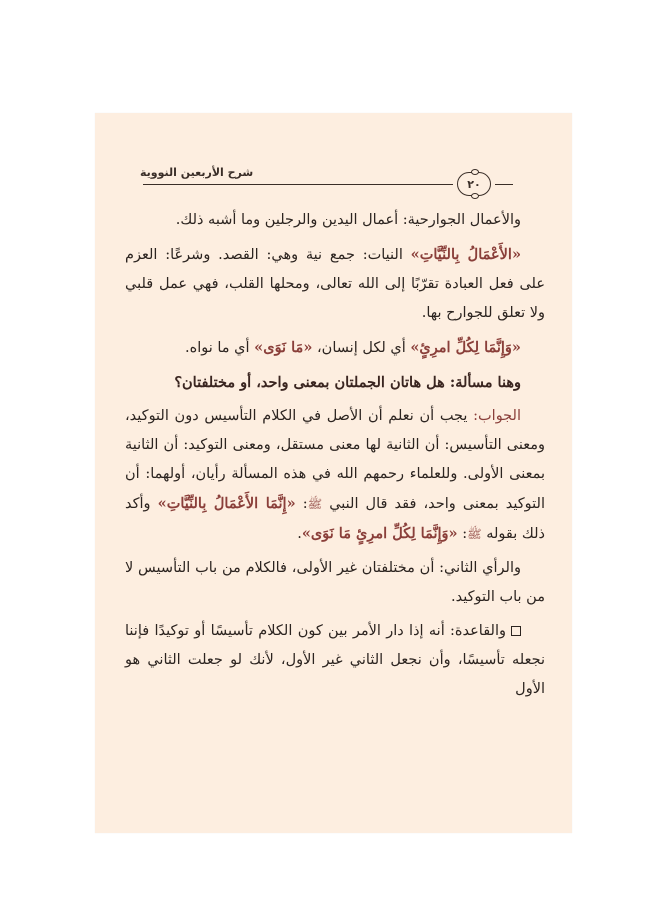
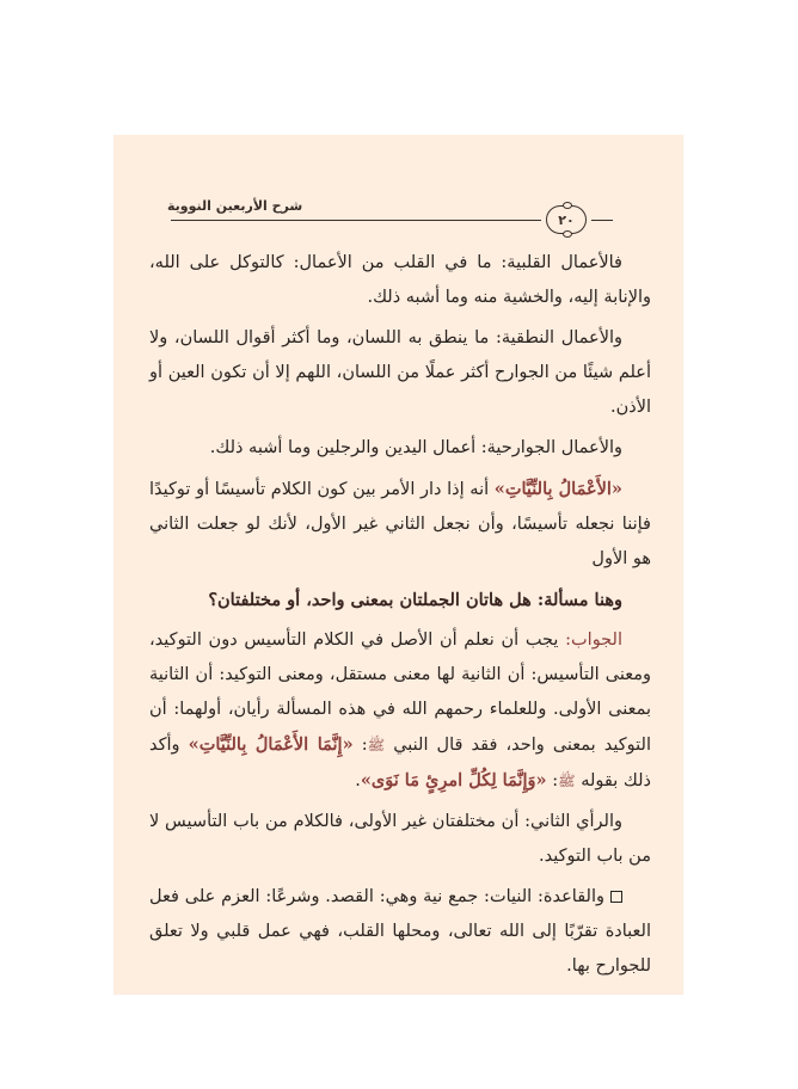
  شرح الأربعين النووية
  ٢٠
+ فالأعمال القلبية: ما في القلب من الأعمال: كالتوكل على الله، والإنابة إليه، والخشية منه وما أشبه ذلك.
+ والأعمال النطقية: ما ينطق به اللسان، وما أكثر أقوال اللسان، ولا أعلم شيئًا من الجوارح أكثر عملًا من اللسان، اللهم إلا أن تكون العين أو الأذن.
  والأعمال الجوارحية: أعمال اليدين والرجلين وما أشبه ذلك.
- «الأَعْمَالُ بِالنِّيَّاتِ» النيات: جمع نية وهي: القصد. وشرعًا: العزم على فعل العبادة تقرّبًا إلى الله تعالى، ومحلها القلب، فهي عمل قلبي ولا تعلق للجوارح بها.
+ «الأَعْمَالُ بِالنِّيَّاتِ» أنه إذا دار الأمر بين كون الكلام تأسيسًا أو توكيدًا فإننا نجعله تأسيسًا، وأن نجعل الثاني غير الأول، لأنك لو جعلت الثاني هو الأول
- «وَإِنَّمَا لِكُلِّ امرِئٍ» أي لكل إنسان، «مَا نَوَى» أي ما نواه.
  وهنا مسألة: هل هاتان الجملتان بمعنى واحد، أو مختلفتان؟
  الجواب: يجب أن نعلم أن الأصل في الكلام التأسيس دون التوكيد، ومعنى التأسيس: أن الثانية لها معنى مستقل، ومعنى التوكيد: أن الثانية بمعنى الأولى. وللعلماء رحمهم الله في هذه المسألة رأيان، أولهما: أن التوكيد بمعنى واحد، فقد قال النبي ﷺ: «إِنَّمَا الأَعْمَالُ بِالنِّيَّاتِ» وأكد ذلك بقوله ﷺ: «وَإِنَّمَا لِكُلِّ امرِئٍ مَا نَوَى».
  والرأي الثاني: أن مختلفتان غير الأولى، فالكلام من باب التأسيس لا من باب التوكيد.
- والقاعدة: أنه إذا دار الأمر بين كون الكلام تأسيسًا أو توكيدًا فإننا نجعله تأسيسًا، وأن نجعل الثاني غير الأول، لأنك لو جعلت الثاني هو الأول
+ والقاعدة: النيات: جمع نية وهي: القصد. وشرعًا: العزم على فعل العبادة تقرّبًا إلى الله تعالى، ومحلها القلب، فهي عمل قلبي ولا تعلق للجوارح بها.
